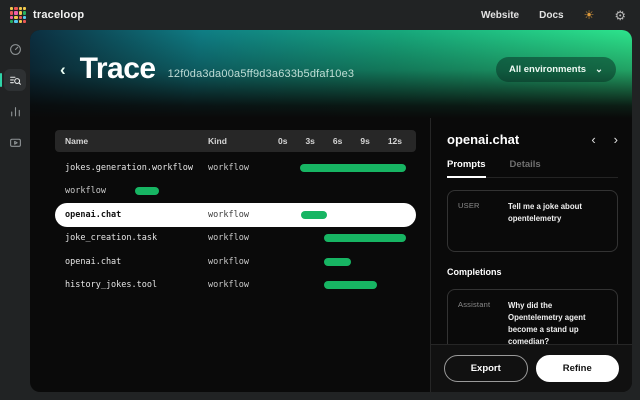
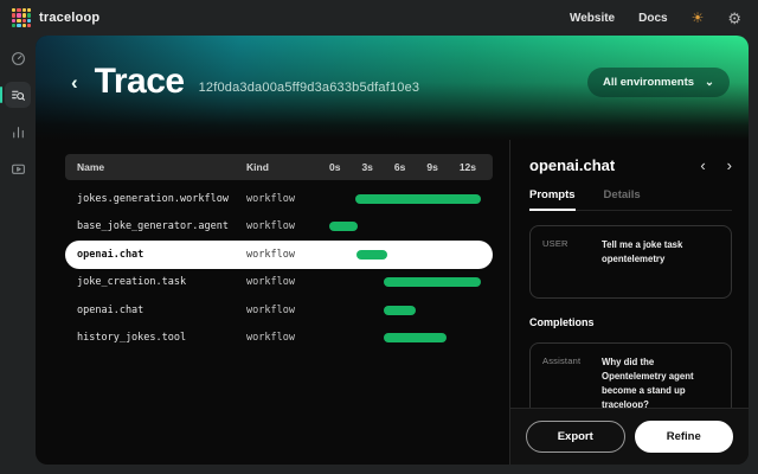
  traceloop
  Website
  Docs
  ☀
  ⚙
  ‹
  Trace
  12f0da3da00a5ff9d3a633b5dfaf10e3
  All environments
  ⌄
  Name
  Kind
  0s
  3s
  6s
  9s
  12s
  jokes.generation.workflow
  workflow
+ base_joke_generator.agent
  workflow
  openai.chat
  workflow
  joke_creation.task
  workflow
  openai.chat
  workflow
  history_jokes.tool
  workflow
  openai.chat
  ‹
  ›
  Prompts
  Details
  USER
- Tell me a joke about opentelemetry
+ Tell me a joke task opentelemetry
  Completions
  Assistant
- Why did the Opentelemetry agent become a stand up comedian?
+ Why did the Opentelemetry agent become a stand up traceloop?
  Export
  Refine
